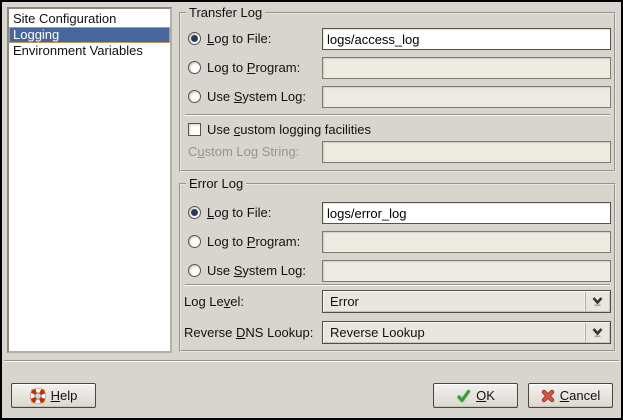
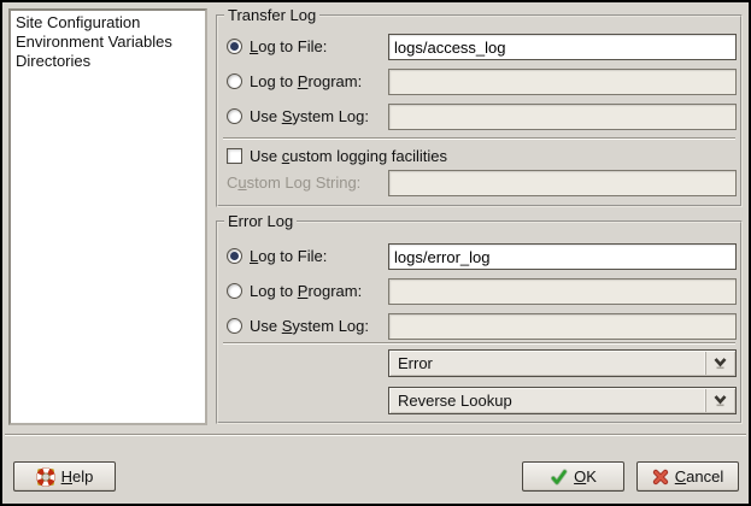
  Site Configuration
- Logging
  Environment Variables
+ Directories
  Transfer Log
  Log to File:
  logs/access_log
  Log to Program:
  Use System Log:
  Use custom logging facilities
  Custom Log String:
  Error Log
  Log to File:
  logs/error_log
  Log to Program:
  Use System Log:
- Log Level:
  Error
- Reverse DNS Lookup:
  Reverse Lookup
  Help
  OK
  Cancel
